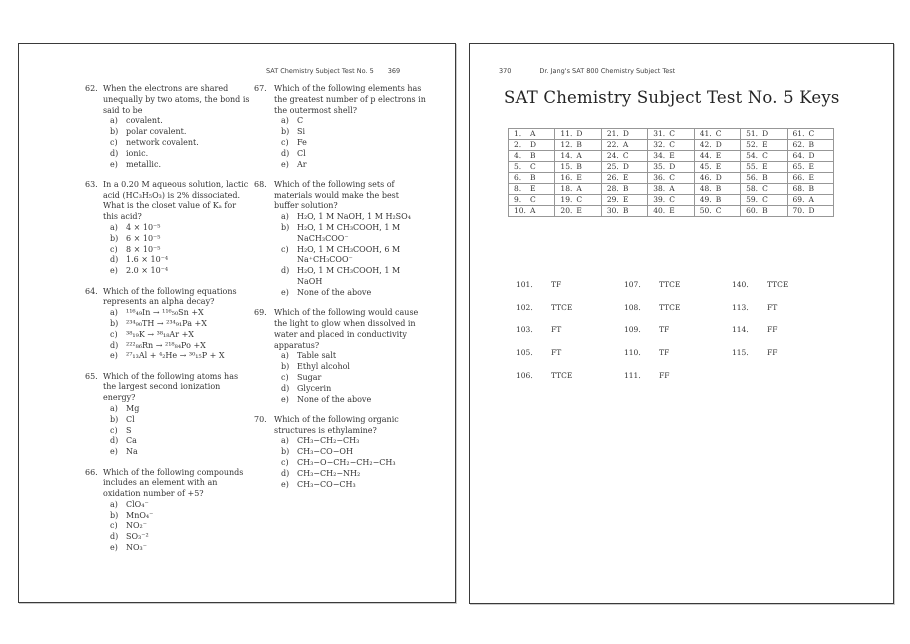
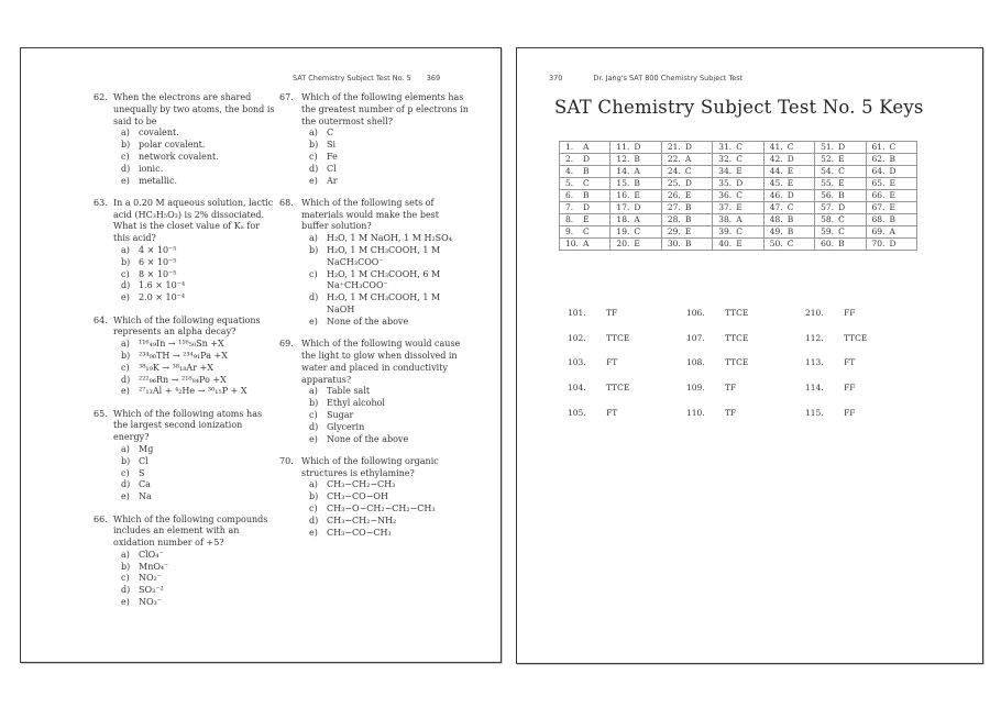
  SAT Chemistry Subject Test No. 5
  369
  62.
  When the electrons are shared
  unequally by two atoms, the bond is
  said to be
  a)
  covalent.
  b)
  polar covalent.
  c)
  network covalent.
  d)
  ionic.
  e)
  metallic.
  63.
  In a 0.20 M aqueous solution, lactic
  acid (HC₃H₅O₃) is 2% dissociated.
  What is the closet value of Kₐ for
  this acid?
  a)
  4 × 10⁻⁵
  b)
  6 × 10⁻⁵
  c)
  8 × 10⁻⁵
  d)
  1.6 × 10⁻⁴
  e)
  2.0 × 10⁻⁴
  64.
  Which of the following equations
  represents an alpha decay?
  a)
  ¹¹⁶₄₉In → ¹¹⁶₅₀Sn +X
  b)
  ²³⁴₉₀TH → ²³⁴₉₁Pa +X
  c)
  ³⁸₁₉K → ³⁸₁₈Ar +X
  d)
  ²²²₈₆Rn → ²¹⁸₈₄Po +X
  e)
  ²⁷₁₃Al + ⁴₂He → ³⁰₁₅P + X
  65.
  Which of the following atoms has
  the largest second ionization
  energy?
  a)
  Mg
  b)
  Cl
  c)
  S
  d)
  Ca
  e)
  Na
  66.
  Which of the following compounds
  includes an element with an
  oxidation number of +5?
  a)
  ClO₄⁻
  b)
  MnO₄⁻
  c)
  NO₂⁻
  d)
  SO₃⁻²
  e)
  NO₃⁻
  67.
  Which of the following elements has
  the greatest number of p electrons in
  the outermost shell?
  a)
  C
  b)
  Si
  c)
  Fe
  d)
  Cl
  e)
  Ar
  68.
  Which of the following sets of
  materials would make the best
  buffer solution?
  a)
  H₂O, 1 M NaOH, 1 M H₂SO₄
  b)
  H₂O, 1 M CH₃COOH, 1 M
  NaCH₃COO⁻
  c)
  H₂O, 1 M CH₃COOH, 6 M
  Na⁺CH₃COO⁻
  d)
  H₂O, 1 M CH₃COOH, 1 M
  NaOH
  e)
  None of the above
  69.
  Which of the following would cause
  the light to glow when dissolved in
  water and placed in conductivity
  apparatus?
  a)
  Table salt
  b)
  Ethyl alcohol
  c)
  Sugar
  d)
  Glycerin
  e)
  None of the above
  70.
  Which of the following organic
  structures is ethylamine?
  a)
  CH₃−CH₂−CH₃
  b)
  CH₃−CO−OH
  c)
  CH₃−O−CH₂−CH₂−CH₃
  d)
  CH₃−CH₂−NH₂
  e)
  CH₃−CO−CH₃
  370
  Dr. Jang's SAT 800 Chemistry Subject Test
  SAT Chemistry Subject Test No. 5 Keys
  1. A	11. D	21. D	31. C	41. C	51. D	61. C
  2. D	12. B	22. A	32. C	42. D	52. E	62. B
  4. B	14. A	24. C	34. E	44. E	54. C	64. D
  5. C	15. B	25. D	35. D	45. E	55. E	65. E
  6. B	16. E	26. E	36. C	46. D	56. B	66. E
+ 7. D	17. D	27. B	37. E	47. C	57. D	67. E
  8. E	18. A	28. B	38. A	48. B	58. C	68. B
  9. C	19. C	29. E	39. C	49. B	59. C	69. A
  10. A	20. E	30. B	40. E	50. C	60. B	70. D
  101. TF
  102. TTCE
  103. FT
+ 104. TTCE
  105. FT
  106. TTCE
  107. TTCE
  108. TTCE
  109. TF
  110. TF
- 111. FF
+ 210. FF
- 140. TTCE
+ 112. TTCE
  113. FT
  114. FF
  115. FF
